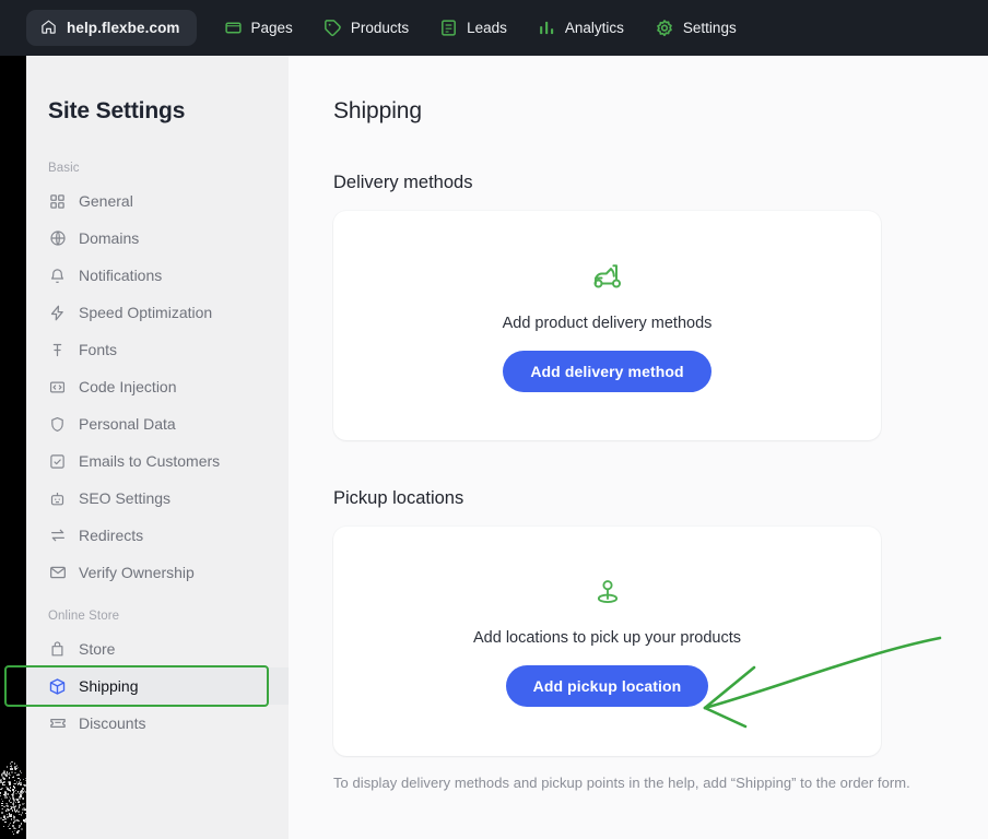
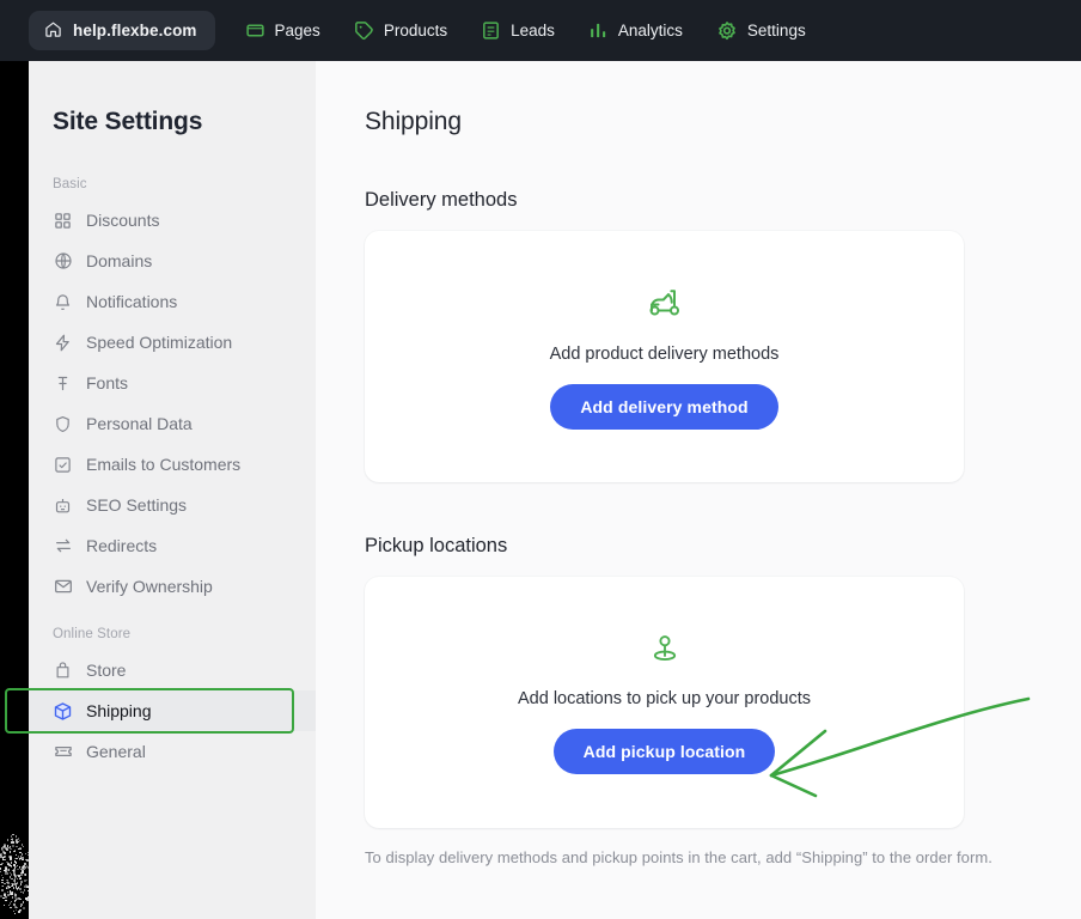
  help.flexbe.com
  Pages
  Products
  Leads
  Analytics
  Settings
  Site Settings
  Basic
- General
+ Discounts
  Domains
  Notifications
  Speed Optimization
  Fonts
- Code Injection
  Personal Data
  Emails to Customers
  SEO Settings
  Redirects
  Verify Ownership
  Online Store
  Store
  Shipping
- Discounts
+ General
  Shipping
  Delivery methods
  Add product delivery methods
  Add delivery method
  Pickup locations
  Add locations to pick up your products
  Add pickup location
- To display delivery methods and pickup points in the help, add “Shipping” to the order form.
+ To display delivery methods and pickup points in the cart, add “Shipping” to the order form.
